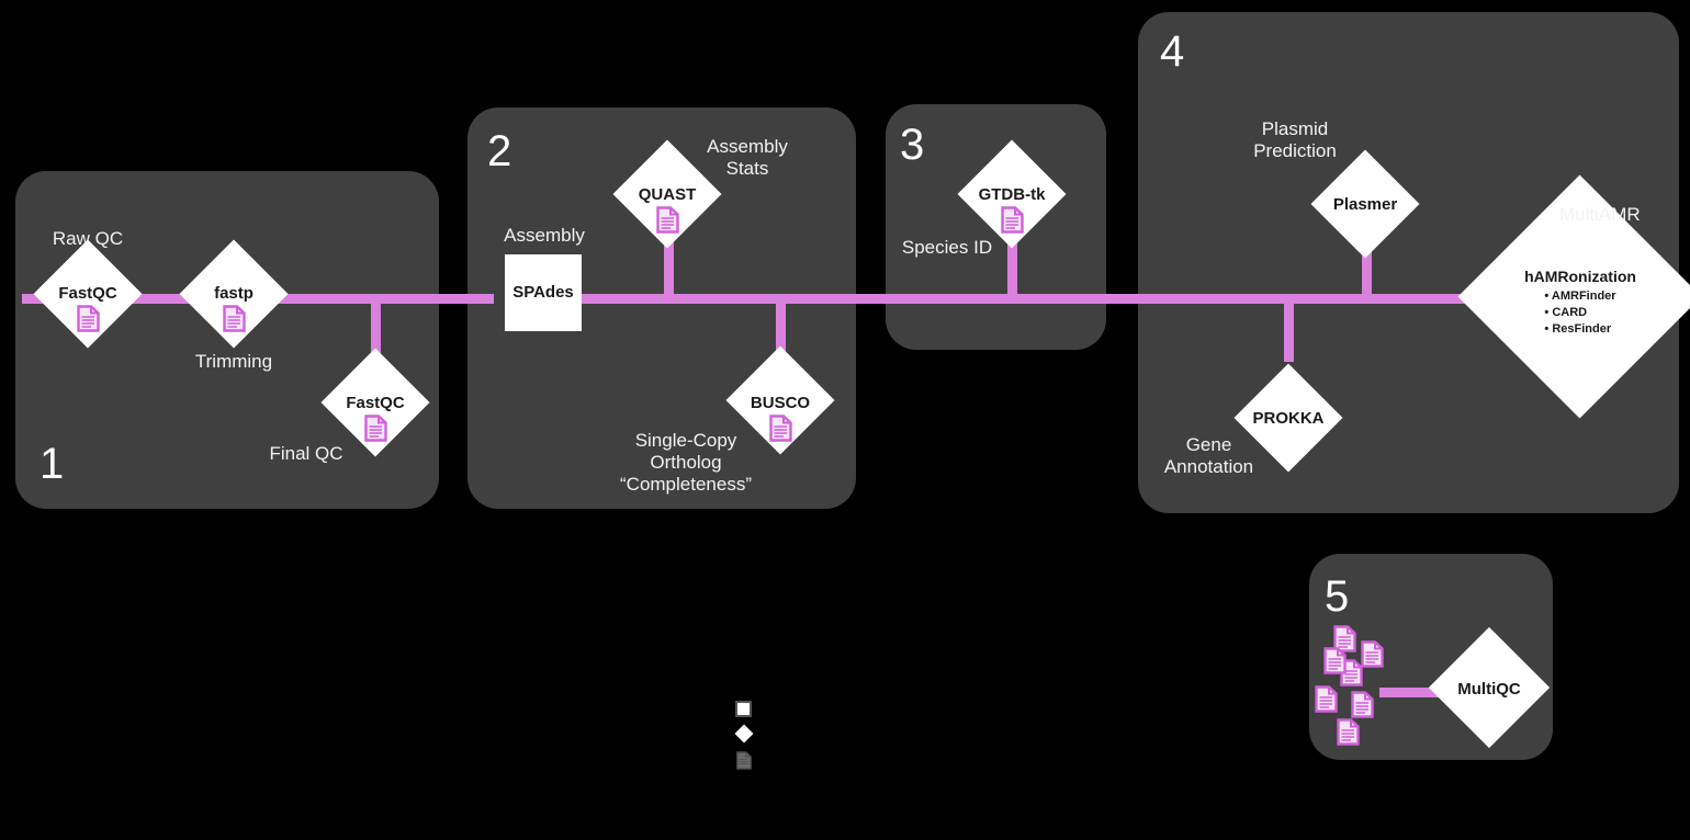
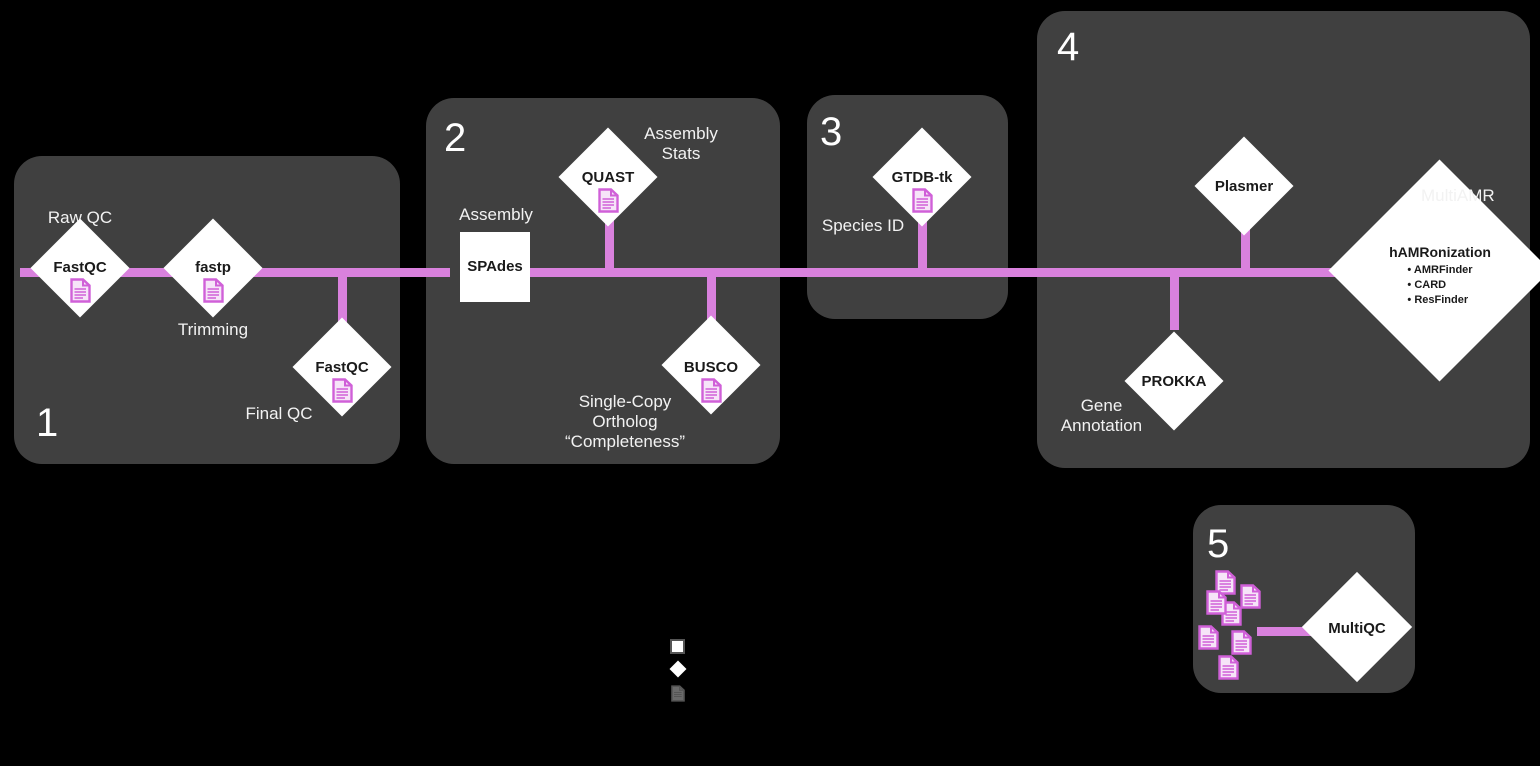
  1
  Raw QC
  FastQC
  fastp
  Trimming
  FastQC
  Final QC
  2
  Assembly
  SPAdes
  QUAST
  Assembly
  Stats
  BUSCO
  Single-Copy
  Ortholog
  “Completeness”
  3
  GTDB-tk
  Species ID
  4
- Plasmid
- Prediction
  Plasmer
  PROKKA
  Gene
  Annotation
  hAMRonization
  • AMRFinder
  • CARD
  • ResFinder
  MultiAMR
  5
  MultiQC
